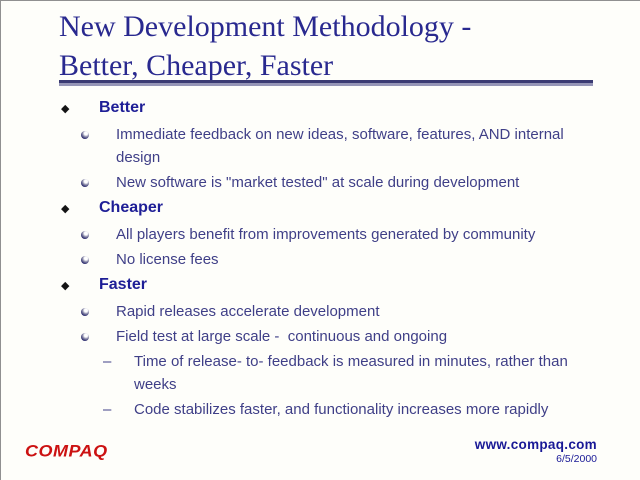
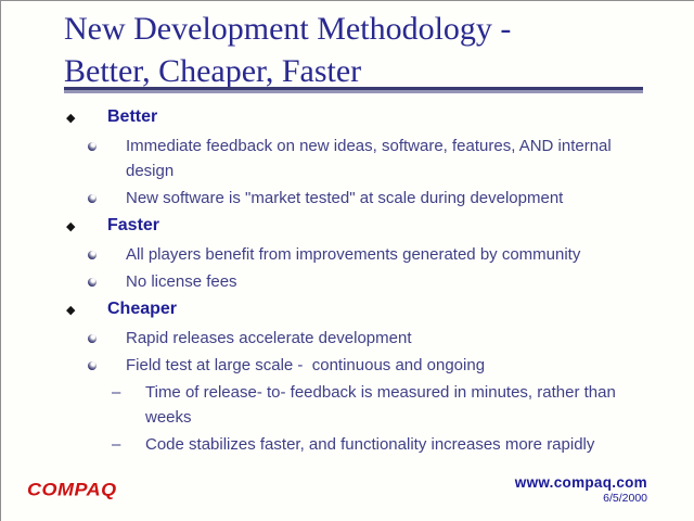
  New Development Methodology -
  Better, Cheaper, Faster
  ◆
  Better
  Immediate feedback on new ideas, software, features, AND internal design
  New software is "market tested" at scale during development
  ◆
- Cheaper
+ Faster
  All players benefit from improvements generated by community
  No license fees
  ◆
- Faster
+ Cheaper
  Rapid releases accelerate development
  Field test at large scale - continuous and ongoing
  –
  Time of release- to- feedback is measured in minutes, rather than weeks
  –
  Code stabilizes faster, and functionality increases more rapidly
  COMPAQ
  www.compaq.com
  6/5/2000
